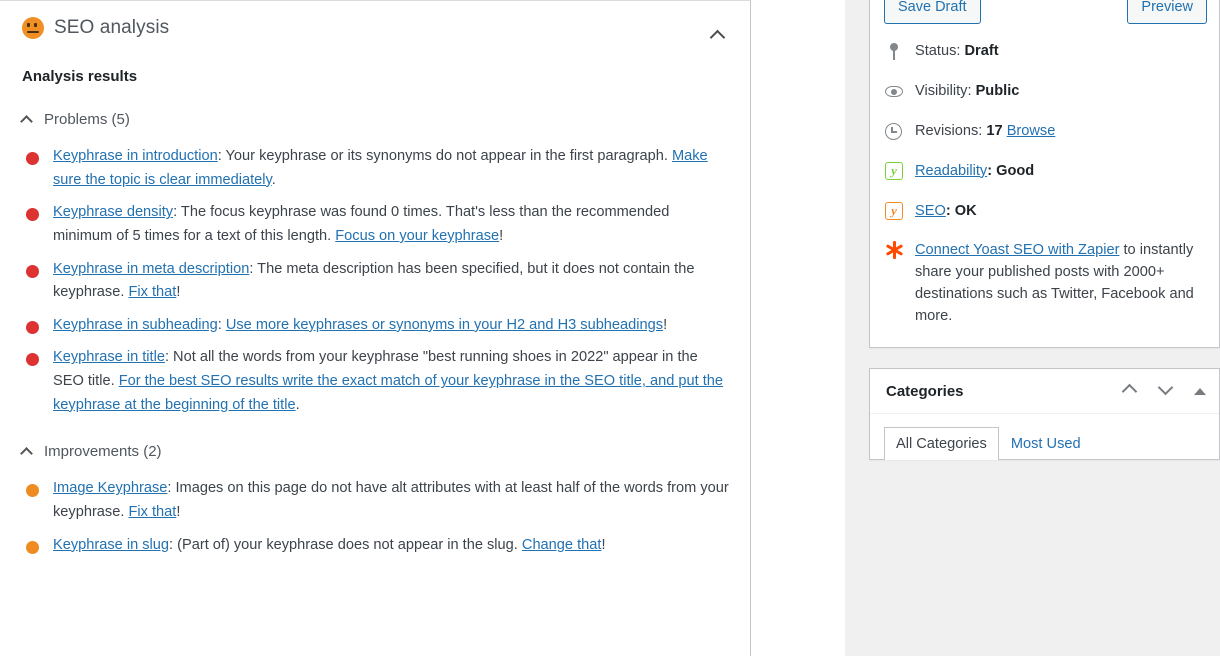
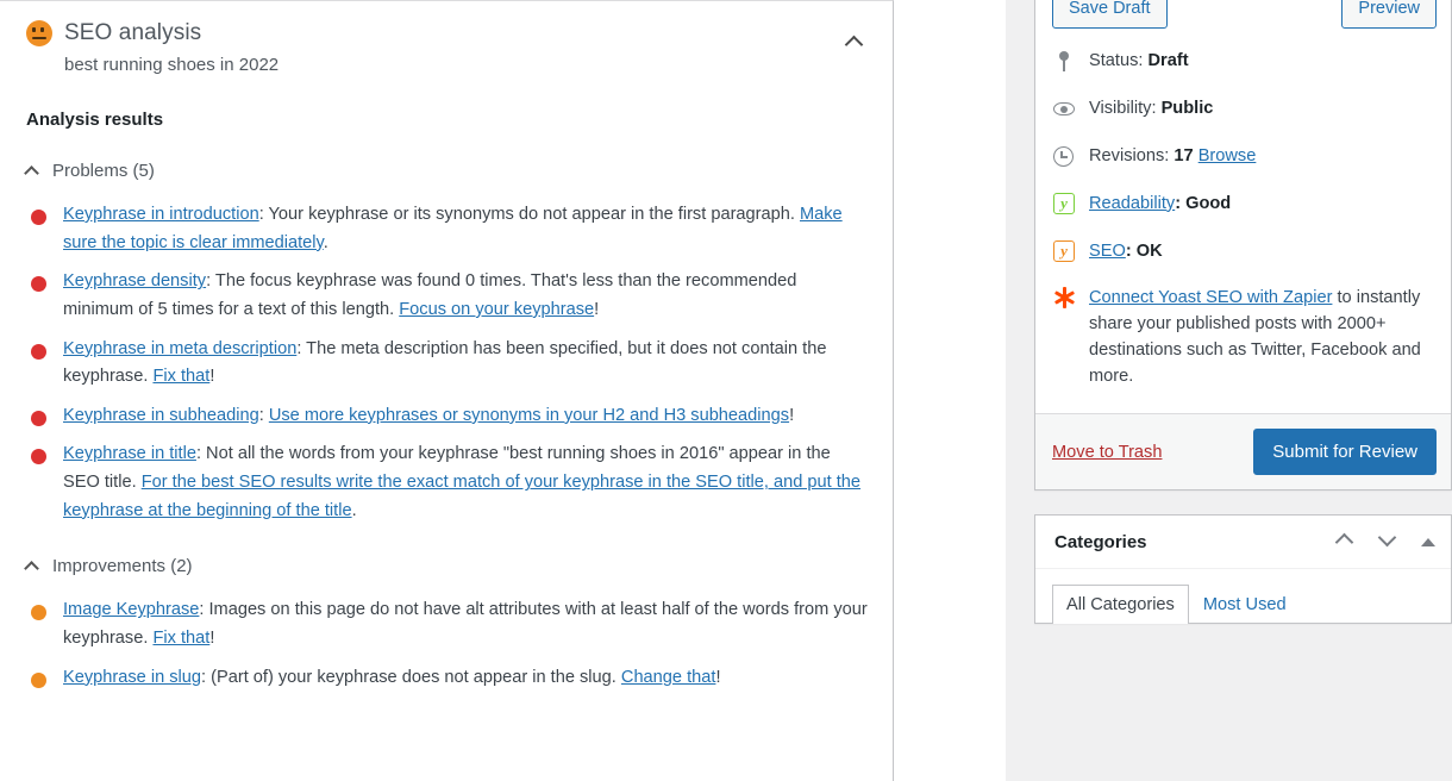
  SEO analysis
+ best running shoes in 2022
  Analysis results
  Problems (5)
  Keyphrase in introduction: Your keyphrase or its synonyms do not appear in the first paragraph. Make sure the topic is clear immediately.
  Keyphrase density: The focus keyphrase was found 0 times. That's less than the recommended minimum of 5 times for a text of this length. Focus on your keyphrase!
  Keyphrase in meta description: The meta description has been specified, but it does not contain the keyphrase. Fix that!
  Keyphrase in subheading: Use more keyphrases or synonyms in your H2 and H3 subheadings!
- Keyphrase in title: Not all the words from your keyphrase "best running shoes in 2022" appear in the SEO title. For the best SEO results write the exact match of your keyphrase in the SEO title, and put the keyphrase at the beginning of the title.
+ Keyphrase in title: Not all the words from your keyphrase "best running shoes in 2016" appear in the SEO title. For the best SEO results write the exact match of your keyphrase in the SEO title, and put the keyphrase at the beginning of the title.
  Improvements (2)
  Image Keyphrase: Images on this page do not have alt attributes with at least half of the words from your keyphrase. Fix that!
  Keyphrase in slug: (Part of) your keyphrase does not appear in the slug. Change that!
  Save Draft
  Preview
  Status: Draft
  Visibility: Public
  Revisions: 17 Browse
  y
  Readability: Good
  y
  SEO: OK
  Connect Yoast SEO with Zapier to instantly share your published posts with 2000+ destinations such as Twitter, Facebook and more.
+ Move to Trash
+ Submit for Review
  Categories
  All Categories
  Most Used
